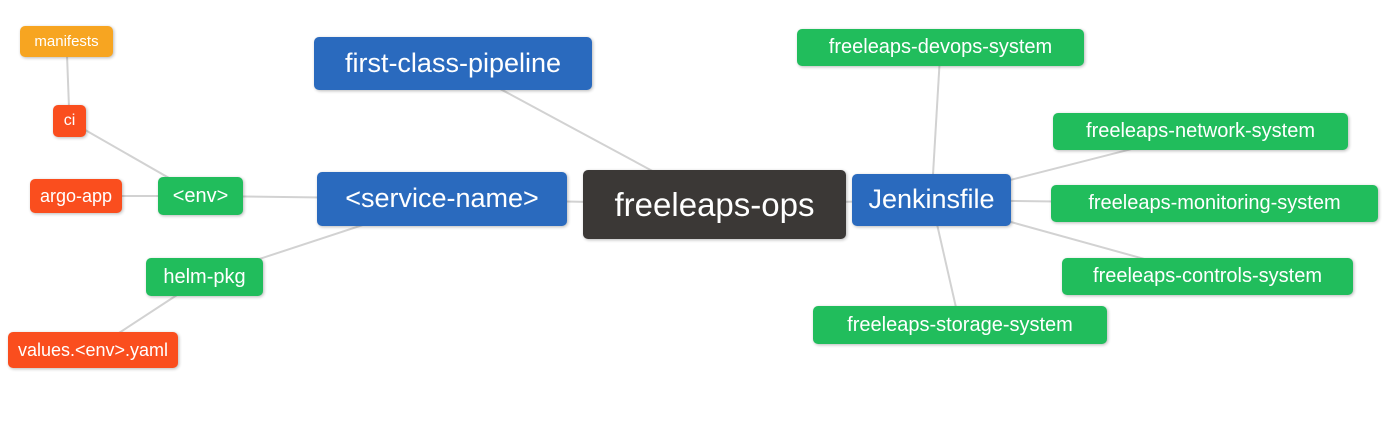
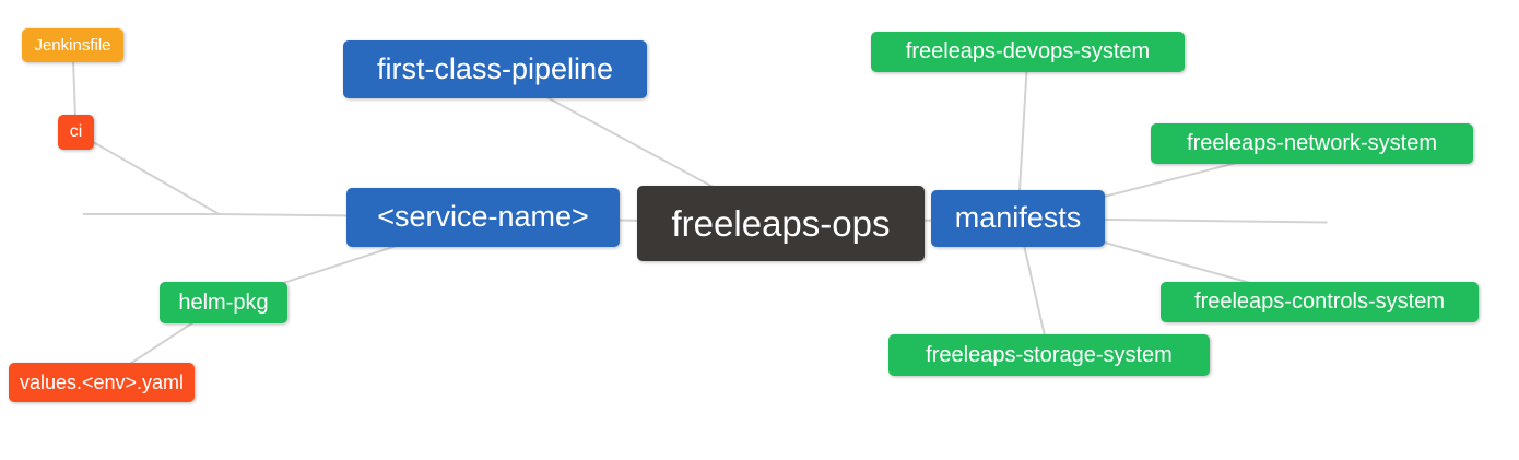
- manifests
+ Jenkinsfile
  ci
- argo-app
- <env>
  helm-pkg
  values.<env>.yaml
  first-class-pipeline
  <service-name>
  freeleaps-ops
- Jenkinsfile
+ manifests
  freeleaps-devops-system
  freeleaps-network-system
- freeleaps-monitoring-system
  freeleaps-controls-system
  freeleaps-storage-system
